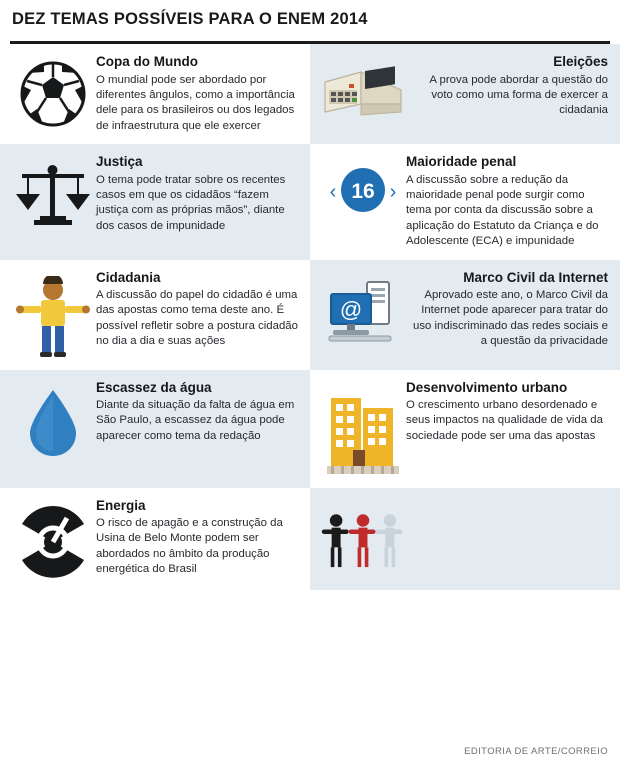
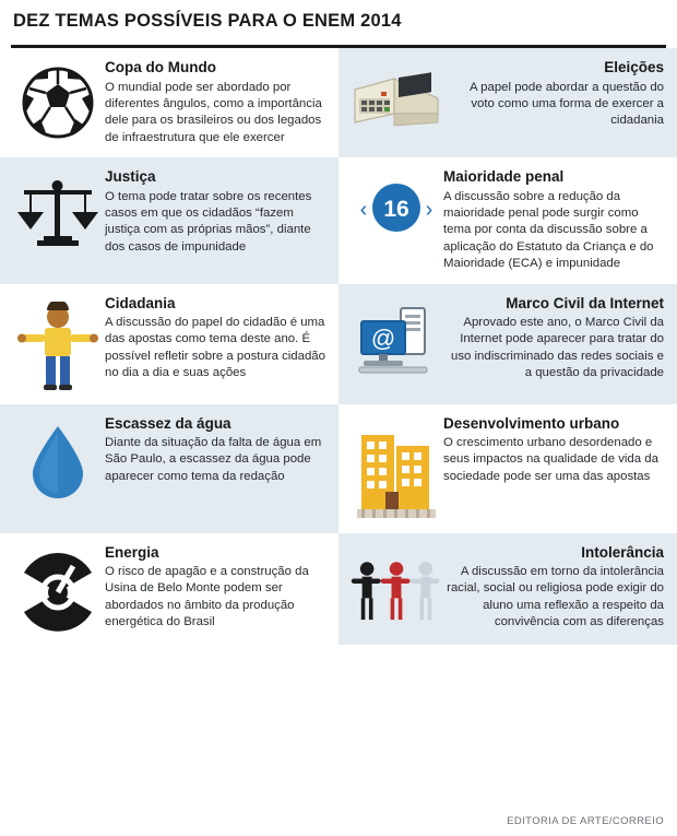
  DEZ TEMAS POSSÍVEIS PARA O ENEM 2014
  Copa do Mundo
  O mundial pode ser abordado por diferentes ângulos, como a importância dele para os brasileiros ou dos legados de infraestrutura que ele exercer
  Eleições
- A prova pode abordar a questão do voto como uma forma de exercer a cidadania
+ A papel pode abordar a questão do voto como uma forma de exercer a cidadania
  Justiça
  O tema pode tratar sobre os recentes casos em que os cidadãos “fazem justiça com as próprias mãos”, diante dos casos de impunidade
  16
  ‹
  ›
  Maioridade penal
- A discussão sobre a redução da maioridade penal pode surgir como tema por conta da discussão sobre a aplicação do Estatuto da Criança e do Adolescente (ECA) e impunidade
+ A discussão sobre a redução da maioridade penal pode surgir como tema por conta da discussão sobre a aplicação do Estatuto da Criança e do Maioridade (ECA) e impunidade
  Cidadania
  A discussão do papel do cidadão é uma das apostas como tema deste ano. É possível refletir sobre a postura cidadão no dia a dia e suas ações
  @
  Marco Civil da Internet
  Aprovado este ano, o Marco Civil da Internet pode aparecer para tratar do uso indiscriminado das redes sociais e a questão da privacidade
  Escassez da água
  Diante da situação da falta de água em São Paulo, a escassez da água pode aparecer como tema da redação
  Desenvolvimento urbano
  O crescimento urbano desordenado e seus impactos na qualidade de vida da sociedade pode ser uma das apostas
  Energia
  O risco de apagão e a construção da Usina de Belo Monte podem ser abordados no âmbito da produção energética do Brasil
+ Intolerância
+ A discussão em torno da intolerância racial, social ou religiosa pode exigir do aluno uma reflexão a respeito da convivência com as diferenças
  EDITORIA DE ARTE/CORREIO
